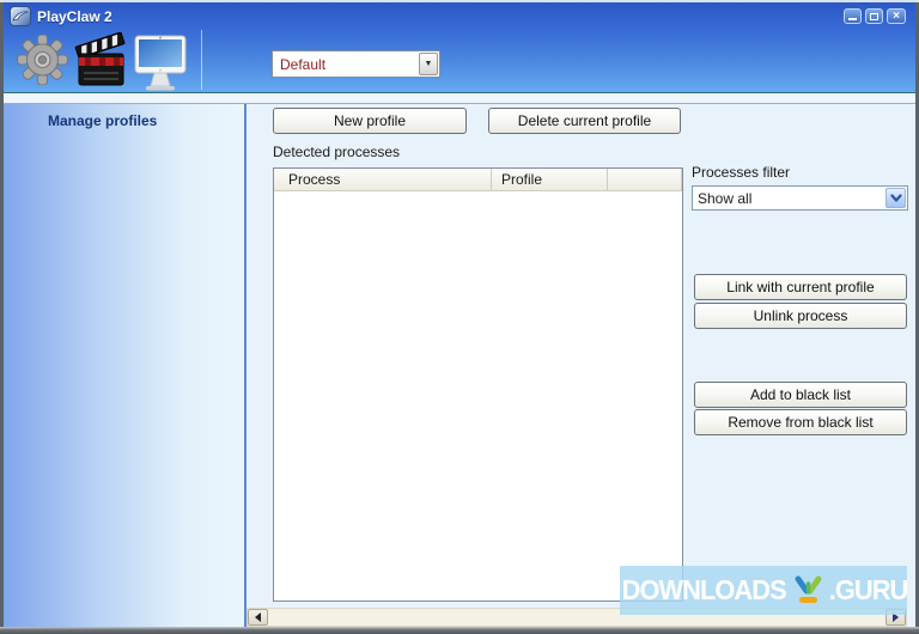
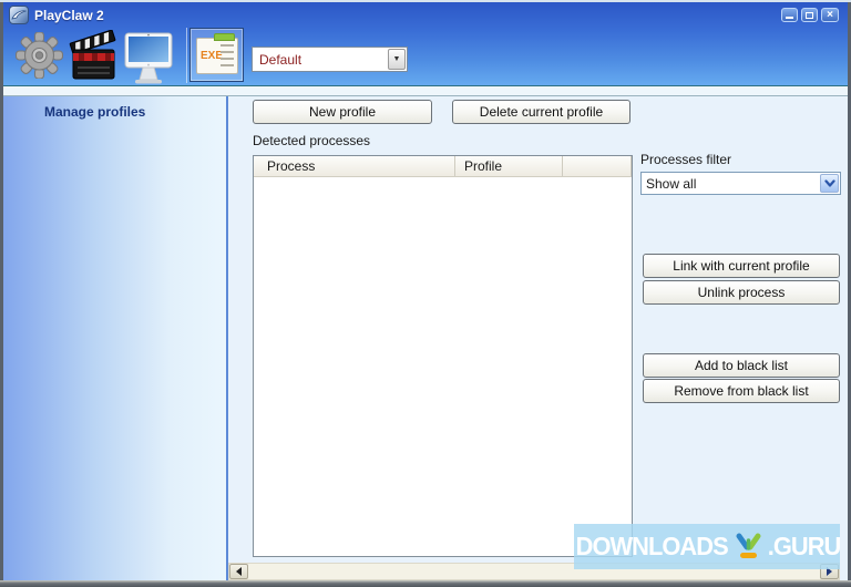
  PlayClaw 2
  ×
+ EXE
  Default
  Manage profiles
  New profile
  Delete current profile
  Detected processes
  Process
  Profile
  Processes filter
  Show all
  Link with current profile
  Unlink process
  Add to black list
  Remove from black list
  DOWNLOADS
  .GURU
